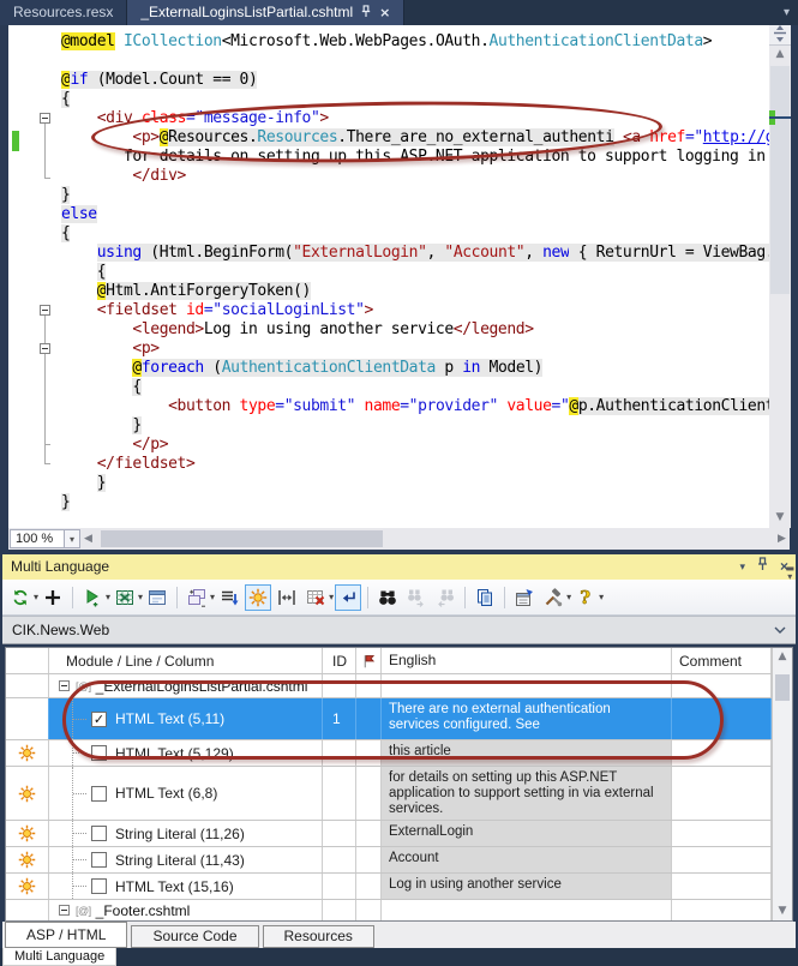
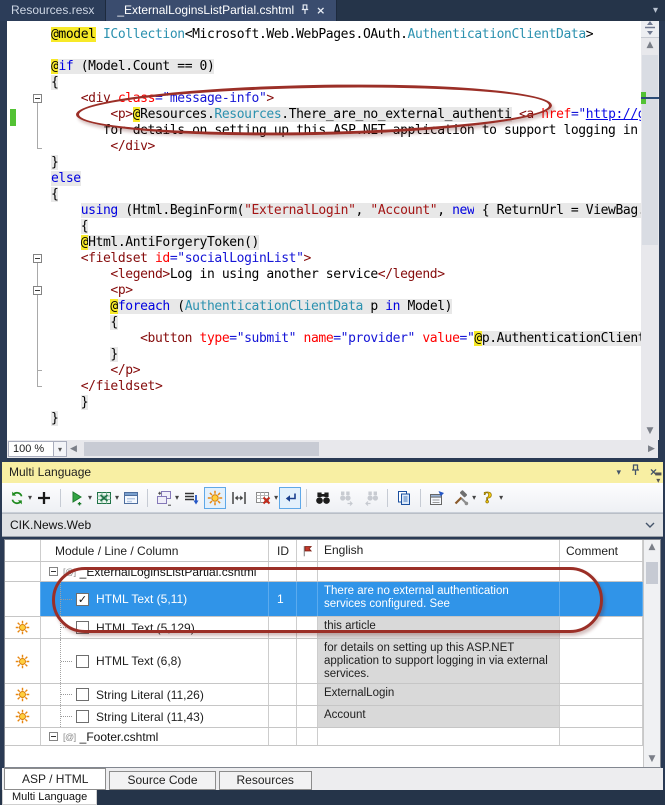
  Resources.resx
  _ExternalLoginsListPartial.cshtml
  ×
  ▾
  @model ICollection<Microsoft.Web.WebPages.OAuth.AuthenticationClientData>
  @if (Model.Count == 0)
  {
  <div class="message-info">
  <p>@Resources.Resources.There_are_no_external_authenti <a href="http://
  for details on setting up this ASP.NET application to support logging in
  </div>
  }
  else
  {
  using (Html.BeginForm("ExternalLogin", "Account", new { ReturnUrl = ViewBag
  {
  @Html.AntiForgeryToken()
  <fieldset id="socialLoginList">
  <legend>Log in using another service</legend>
  <p>
  @foreach (AuthenticationClientData p in Model)
  {
  <button type="submit" name="provider" value="@p.AuthenticationClien
  }
  </p>
  </fieldset>
  }
  }
  ▲
  ▼
  100 %
  ▾
  ◀
  ▶
  Multi Language
  ▾
  ×
  ▾
  ▾
  ▾
  ▾
  ▾
  ▾
  ?
  ▾
  ▬
  ▾
  CIK.News.Web
  Module / Line / Column
  ID
  English
  Comment
  [@]
  _ExternalLoginsListPartial.cshtml
  ✓
  HTML Text (5,11)
  1
  There are no external authentication services configured. See
  HTML Text (5,129)
  this article
  HTML Text (6,8)
- for details on setting up this ASP.NET application to support setting in via external services.
+ for details on setting up this ASP.NET application to support logging in via external services.
  String Literal (11,26)
  ExternalLogin
  String Literal (11,43)
  Account
- HTML Text (15,16)
- Log in using another service
  [@]
  _Footer.cshtml
  ▲
  ▼
  ASP / HTML
  Source Code
  Resources
  Multi Language
